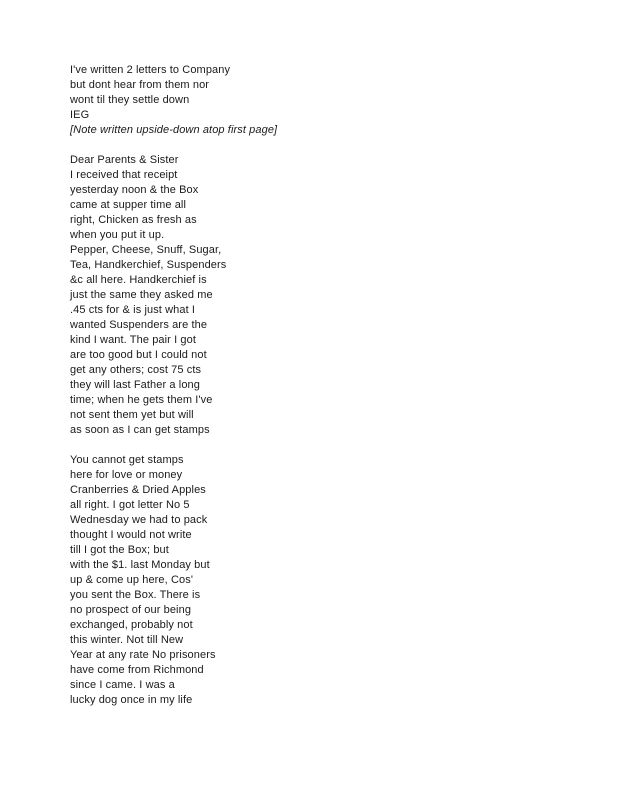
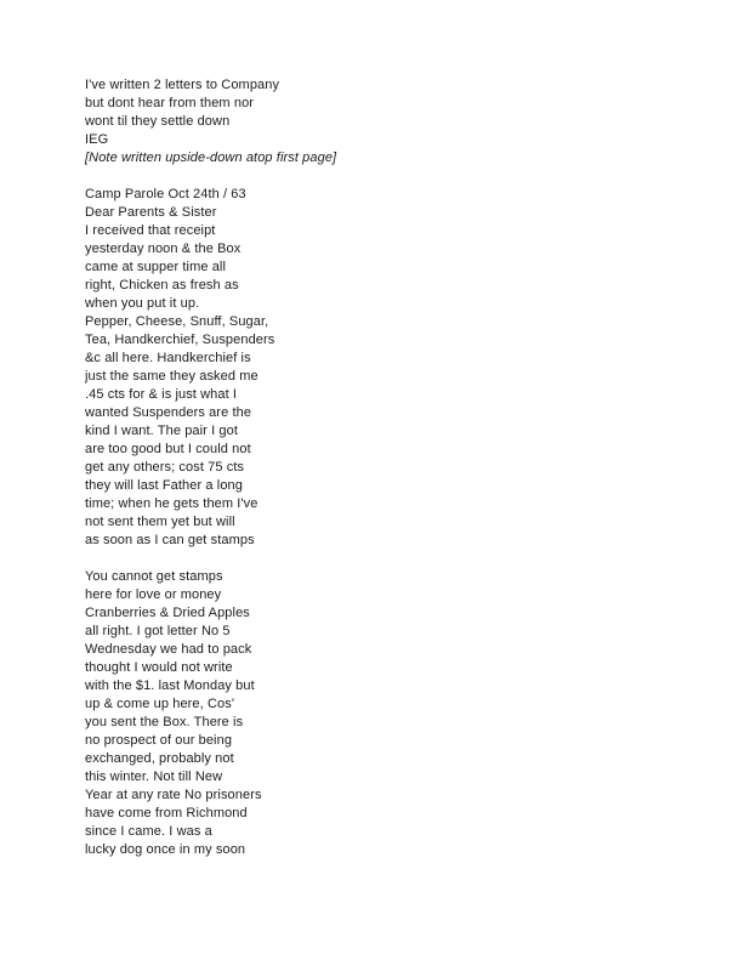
  I've written 2 letters to Company
  but dont hear from them nor
  wont til they settle down
  IEG
  [Note written upside-down atop first page]
+ Camp Parole Oct 24th / 63
  Dear Parents & Sister
  I received that receipt
  yesterday noon & the Box
  came at supper time all
  right, Chicken as fresh as
  when you put it up.
  Pepper, Cheese, Snuff, Sugar,
  Tea, Handkerchief, Suspenders
  &c all here. Handkerchief is
  just the same they asked me
  .45 cts for & is just what I
  wanted Suspenders are the
  kind I want. The pair I got
  are too good but I could not
  get any others; cost 75 cts
  they will last Father a long
  time; when he gets them I've
  not sent them yet but will
  as soon as I can get stamps
  You cannot get stamps
  here for love or money
  Cranberries & Dried Apples
  all right. I got letter No 5
  Wednesday we had to pack
  thought I would not write
- till I got the Box; but
  with the $1. last Monday but
  up & come up here, Cos'
  you sent the Box. There is
  no prospect of our being
  exchanged, probably not
  this winter. Not till New
  Year at any rate No prisoners
  have come from Richmond
  since I came. I was a
- lucky dog once in my life
+ lucky dog once in my soon
